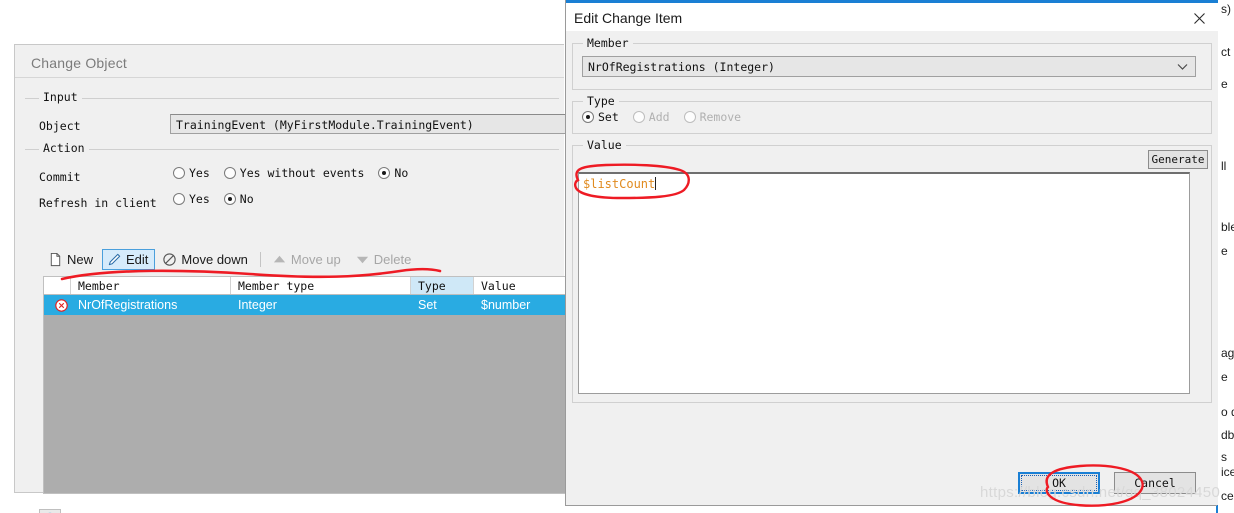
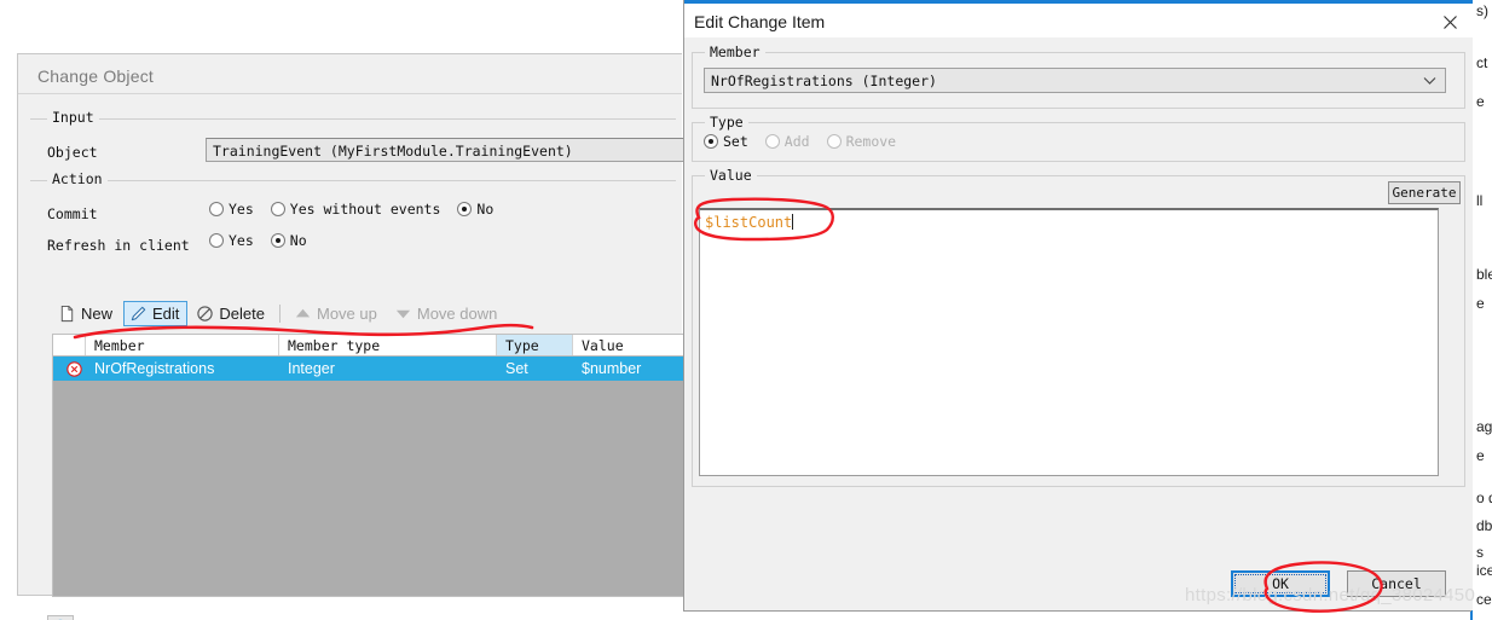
  s)
  ct
  e
  ll
  e
  e
  s
  ice
  ce
  Change Object
  Input
  Object
  TrainingEvent (MyFirstModule.TrainingEvent)
  Action
  Commit
  Yes
  Yes without events
  No
  Refresh in client
  Yes
  No
  New
  Edit
- Move down
+ Delete
  Move up
- Delete
+ Move down
  Member
  Member type
  Type
  Value
  NrOfRegistrations
  Integer
  Set
  $number
  Edit Change Item
  Member
  NrOfRegistrations (Integer)
  Type
  Set
  Add
  Remove
  Value
  Generate
  $listCount
  OK
  Cancel
  https://blog.csdn.net/q_38024450
